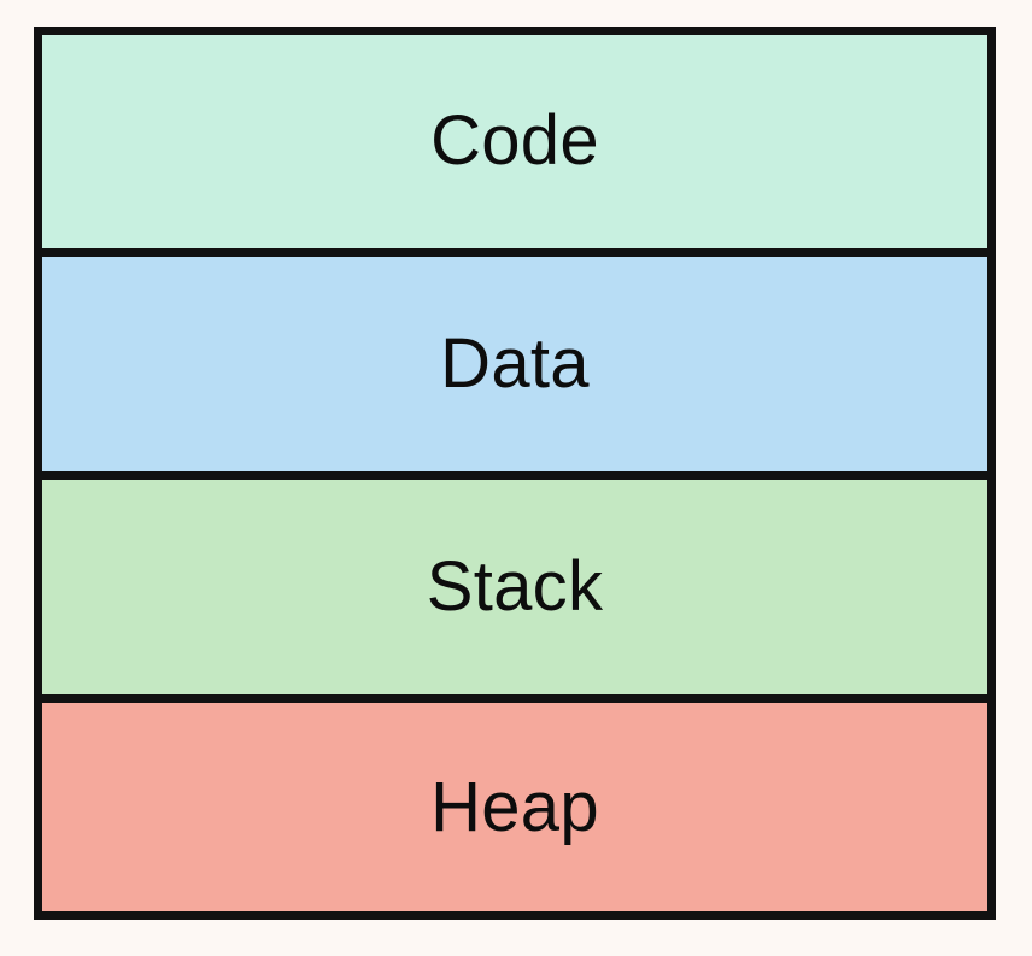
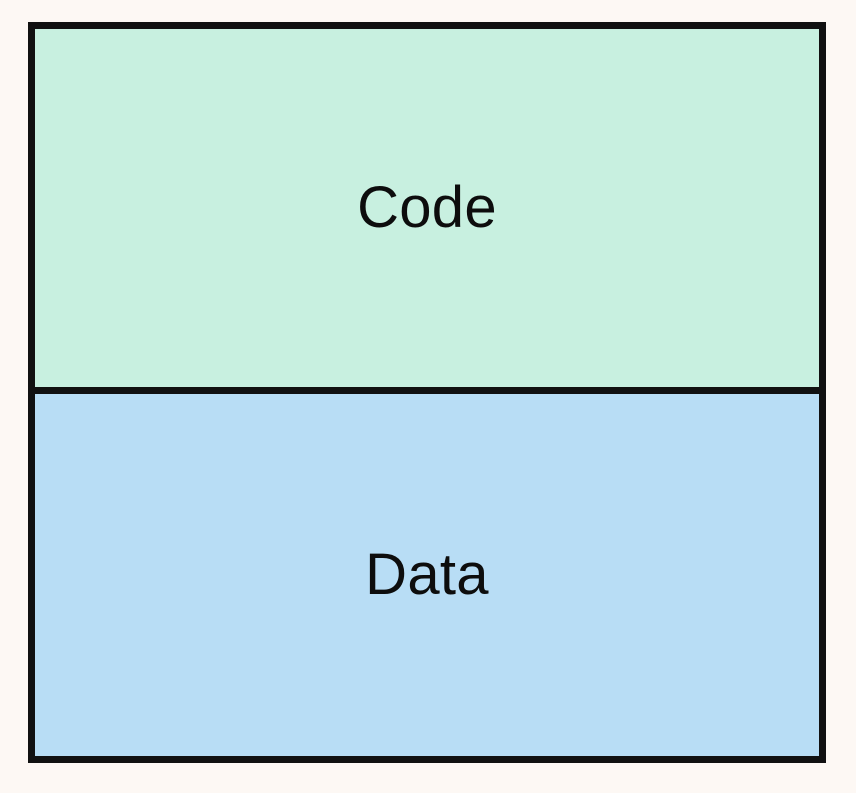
  Code
  Data
- Stack
- Heap
